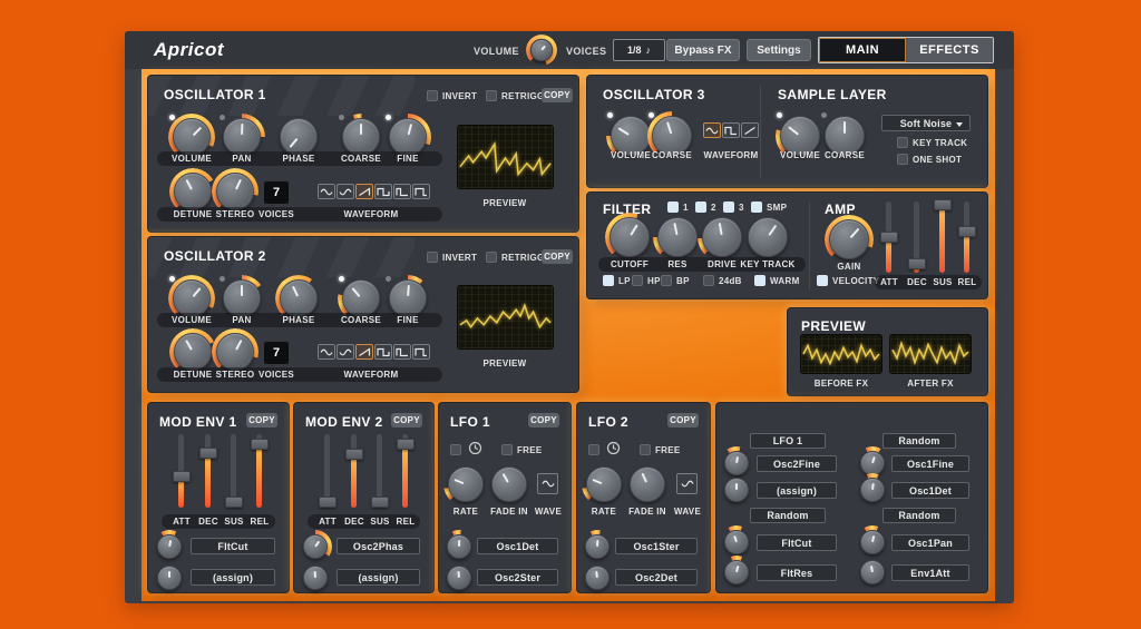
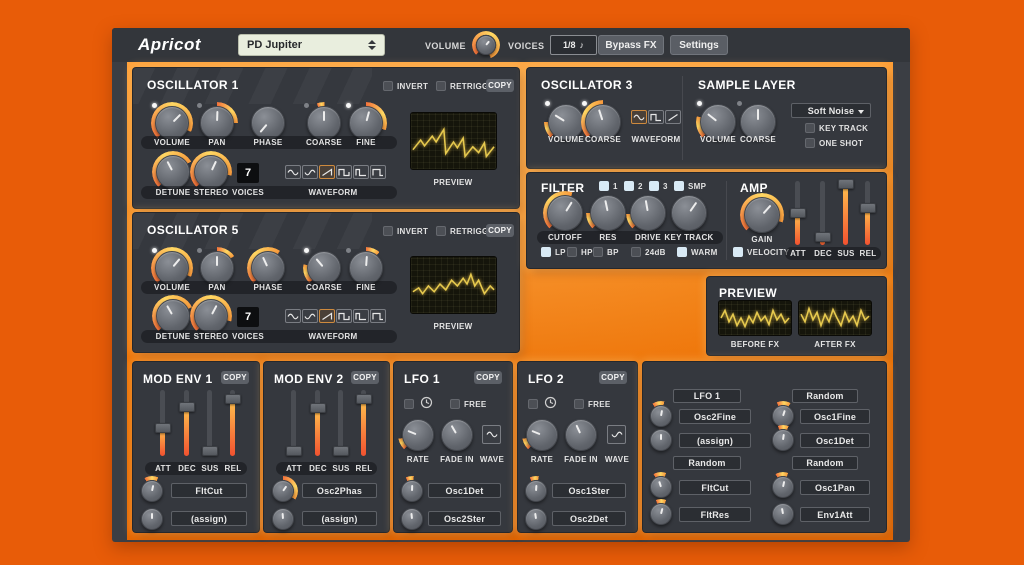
  Apricot
+ PD Jupiter
  VOLUME
  VOICES
  1/8
  ♪
  Bypass FX
  Settings
- MAIN
- EFFECTS
  OSCILLATOR 1
  INVERT
  COPY
  VOLUME
  PAN
  PHASE
  COARSE
  FINE
  7
  DETUNE
  STEREO
  VOICES
  WAVEFORM
  PREVIEW
- OSCILLATOR 2
+ OSCILLATOR 5
  INVERT
  COPY
  VOLUME
  PAN
  PHASE
  COARSE
  FINE
  7
  DETUNE
  STEREO
  VOICES
  WAVEFORM
  PREVIEW
  OSCILLATOR 3
  VOLUME
  COARSE
  WAVEFORM
  SAMPLE LAYER
  VOLUME
  COARSE
  Soft Noise
  KEY TRACK
  ONE SHOT
  FILTER
  1
  2
  3
  SMP
  CUTOFF
  RES
  DRIVE
  KEY TRACK
  LP
  HP
  BP
  24dB
  WARM
  AMP
  GAIN
  VELOCITY
  ATT
  DEC
  SUS
  REL
  PREVIEW
  BEFORE FX
  AFTER FX
  MOD ENV 1
  COPY
  ATT
  DEC
  SUS
  REL
  FltCut
  (assign)
  MOD ENV 2
  COPY
  ATT
  DEC
  SUS
  REL
  Osc2Phas
  (assign)
  LFO 1
  COPY
  FREE
  RATE
  FADE IN
  WAVE
  Osc1Det
  Osc2Ster
  LFO 2
  COPY
  FREE
  RATE
  FADE IN
  WAVE
  Osc1Ster
  Osc2Det
  LFO 1
  Osc2Fine
  (assign)
  Random
  FltCut
  FltRes
  Random
  Osc1Fine
  Osc1Det
  Random
  Osc1Pan
  Env1Att
